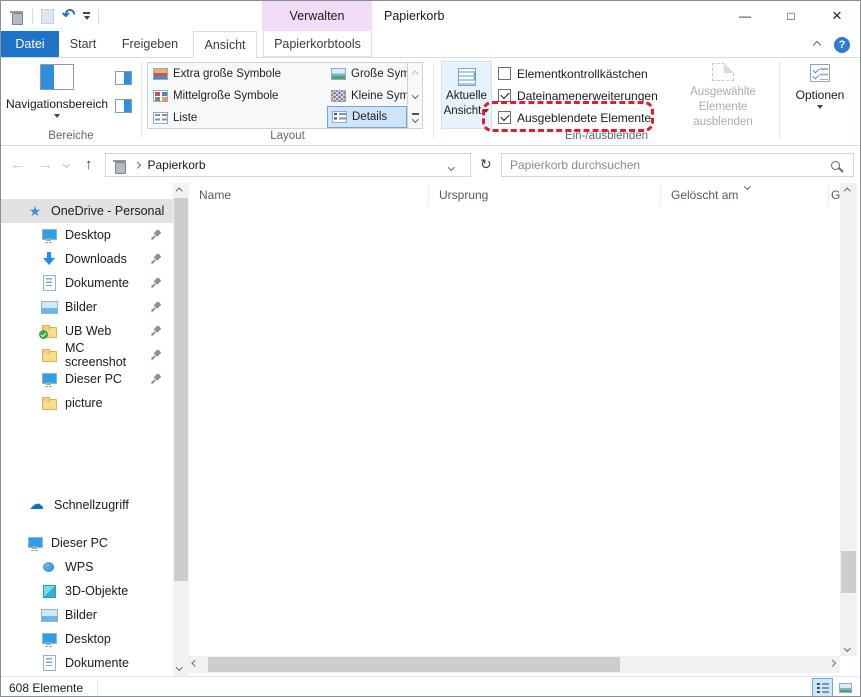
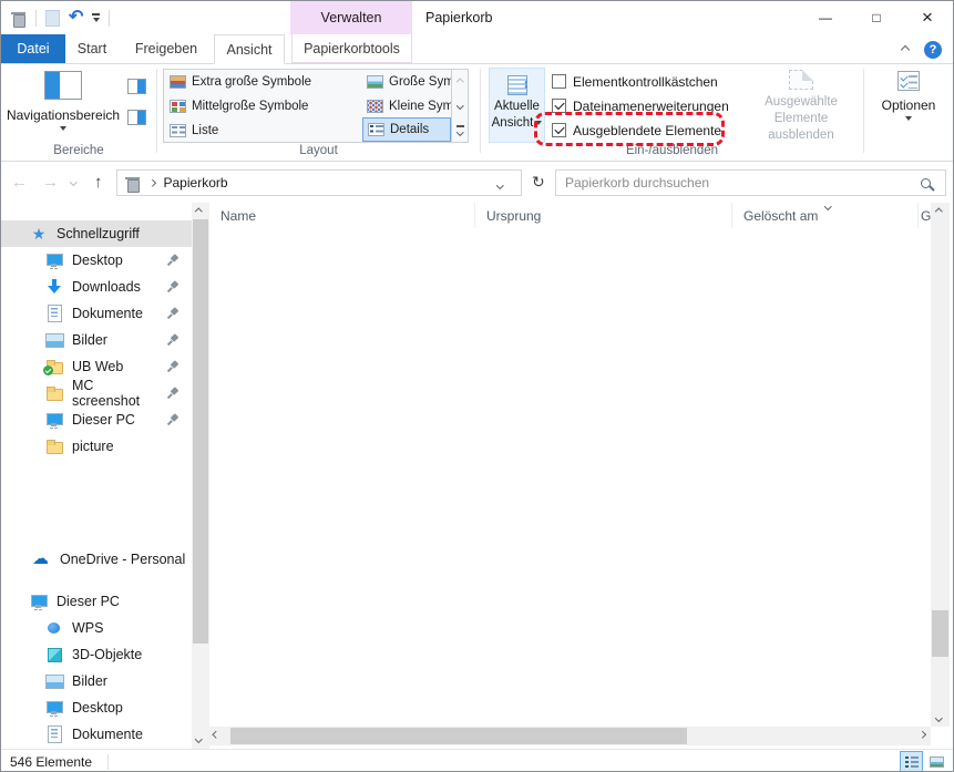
  ↶
  Verwalten
  Papierkorb
  —
  □
  ×
  Datei
  Start
  Freigeben
  Ansicht
  Papierkorbtools
  ?
  Navigationsbereich
  Bereiche
  Extra große Symbole
  Mittelgroße Symbole
  Liste
  Details
  Layout
  ↕
  Aktuelle
  Ansicht
  Elementkontrollkästchen
  Dateinamenerweiterungen
  Ausgeblendete Elemente
  Ausgewählte
  Elemente ausblenden
  Ein-/ausblenden
  Optionen
  ←
  →
  ↑
  Papierkorb
  ↻
  Papierkorb durchsuchen
  ★
- OneDrive - Personal
+ Schnellzugriff
  Desktop
  Downloads
  Dokumente
  Bilder
  UB Web
  MC screenshot
  Dieser PC
  picture
  ☁
- Schnellzugriff
+ OneDrive - Personal
  Dieser PC
  WPS
  3D-Objekte
  Bilder
  Desktop
  Dokumente
  Name
  Ursprung
  Gelöscht am
  G
- 608 Elemente
+ 546 Elemente
